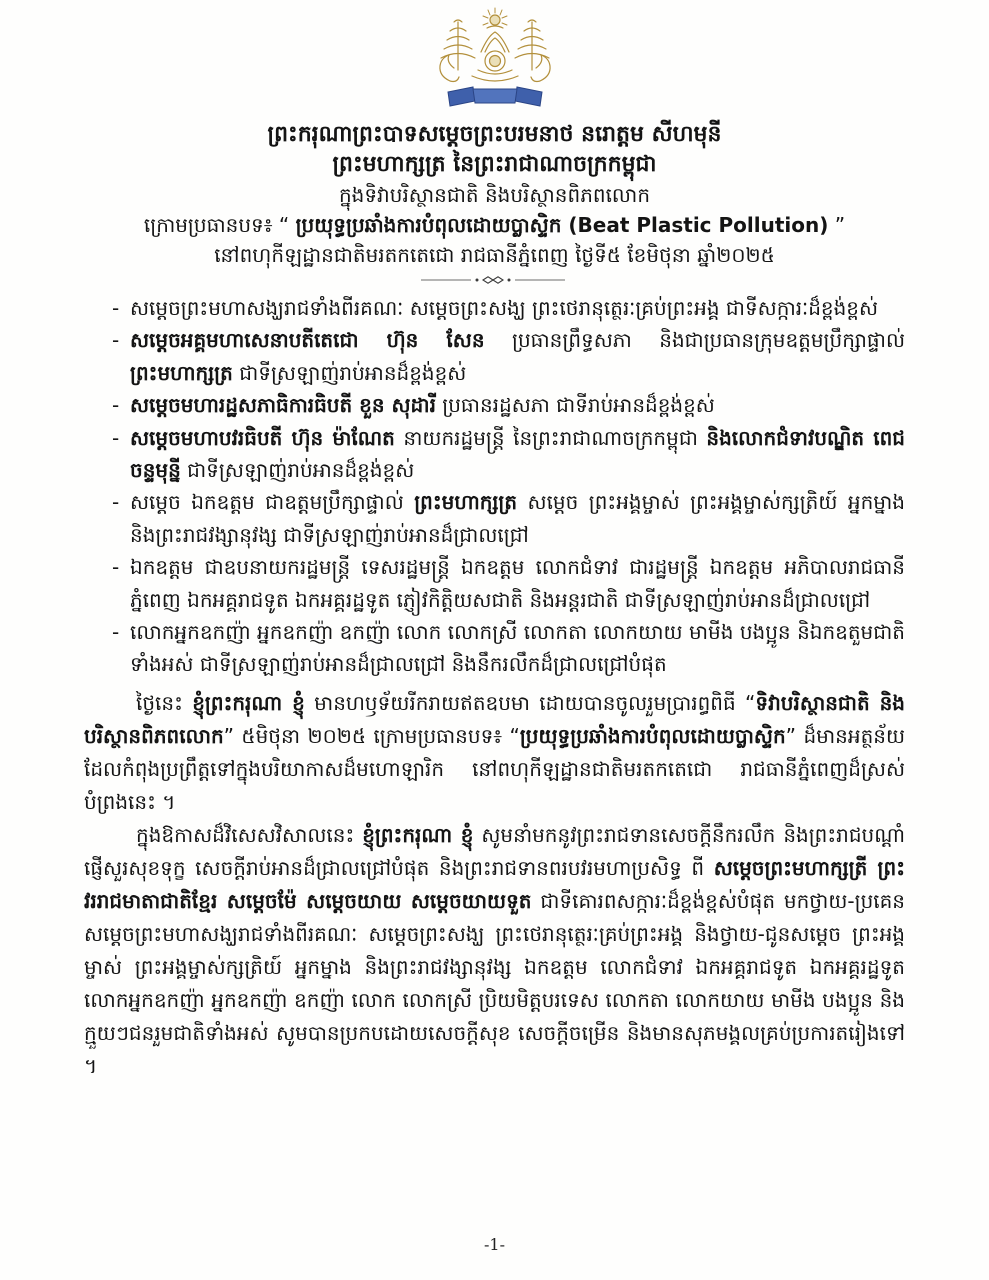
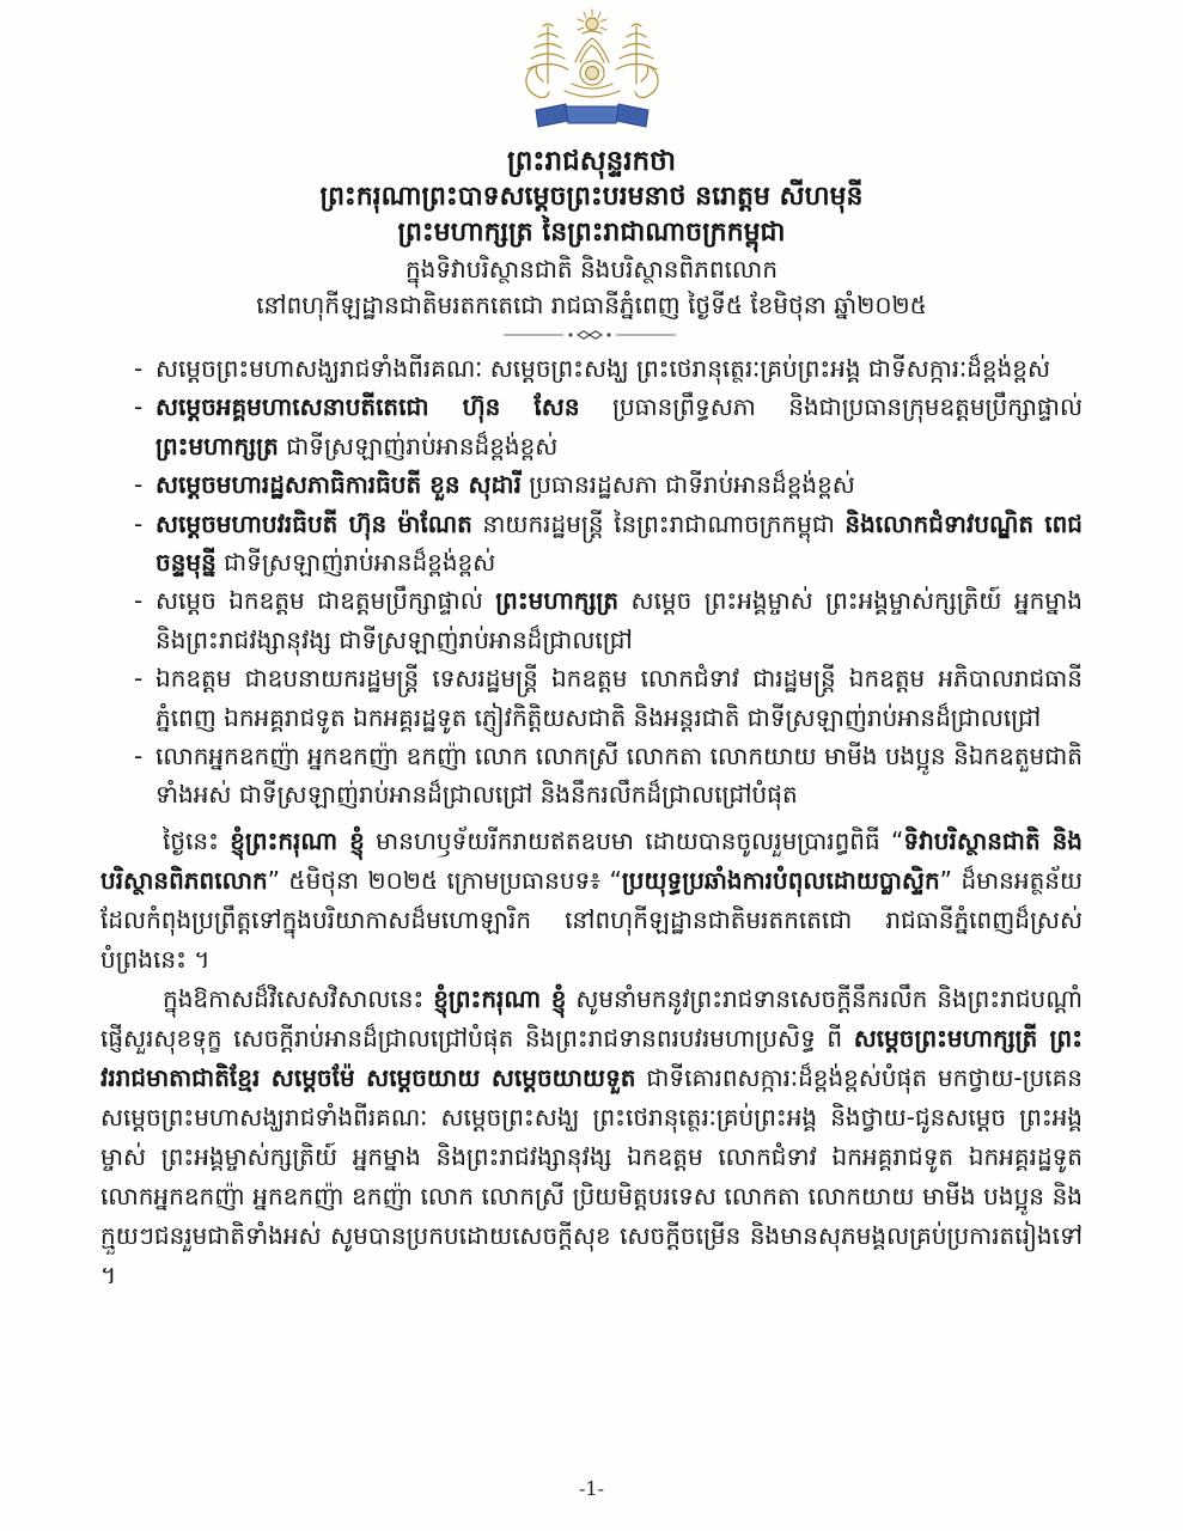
+ ព្រះរាជសុន្ទរកថា
  ព្រះករុណាព្រះបាទសម្តេចព្រះបរមនាថ នរោត្តម សីហមុនី
  ព្រះមហាក្សត្រ នៃព្រះរាជាណាចក្រកម្ពុជា
  ក្នុងទិវាបរិស្ថានជាតិ និងបរិស្ថានពិភពលោក
- ក្រោមប្រធានបទ៖ “ ប្រយុទ្ធប្រឆាំងការបំពុលដោយប្លាស្ទិក (Beat Plastic Pollution) ”
  នៅពហុកីឡដ្ឋានជាតិមរតកតេជោ រាជធានីភ្នំពេញ ថ្ងៃទី៥ ខែមិថុនា ឆ្នាំ២០២៥
  -
  សម្តេចព្រះមហាសង្ឃរាជទាំងពីរគណៈ សម្តេចព្រះសង្ឃ ព្រះថេរានុត្ថេរៈគ្រប់ព្រះអង្គ ជាទីសក្ការៈដ៏ខ្ពង់ខ្ពស់
  -
  សម្តេចអគ្គមហាសេនាបតីតេជោ ហ៊ុន សែន ប្រធានព្រឹទ្ធសភា និងជាប្រធានក្រុមឧត្តមប្រឹក្សាផ្ទាល់ ព្រះមហាក្សត្រ ជាទីស្រឡាញ់រាប់អានដ៏ខ្ពង់ខ្ពស់
  -
  សម្តេចមហារដ្ឋសភាធិការធិបតី ខួន សុដារី ប្រធានរដ្ឋសភា ជាទីរាប់អានដ៏ខ្ពង់ខ្ពស់
  -
  សម្តេចមហាបវរធិបតី ហ៊ុន ម៉ាណែត នាយករដ្ឋមន្ត្រី នៃព្រះរាជាណាចក្រកម្ពុជា និងលោកជំទាវបណ្ឌិត ពេជ ចន្ទមុន្នី ជាទីស្រឡាញ់រាប់អានដ៏ខ្ពង់ខ្ពស់
  -
  សម្តេច ឯកឧត្តម ជាឧត្តមប្រឹក្សាផ្ទាល់ ព្រះមហាក្សត្រ សម្តេច ព្រះអង្គម្ចាស់ ព្រះអង្គម្ចាស់ក្សត្រិយ៍ អ្នកម្នាង និងព្រះរាជវង្សានុវង្ស ជាទីស្រឡាញ់រាប់អានដ៏ជ្រាលជ្រៅ
  -
  ឯកឧត្តម ជាឧបនាយករដ្ឋមន្ត្រី ទេសរដ្ឋមន្ត្រី ឯកឧត្តម លោកជំទាវ ជារដ្ឋមន្ត្រី ឯកឧត្តម អភិបាលរាជធានីភ្នំពេញ ឯកអគ្គរាជទូត ឯកអគ្គរដ្ឋទូត ភ្ញៀវកិត្តិយសជាតិ និងអន្តរជាតិ ជាទីស្រឡាញ់រាប់អានដ៏ជ្រាលជ្រៅ
  -
  លោកអ្នកឧកញ៉ា អ្នកឧកញ៉ា ឧកញ៉ា លោក លោកស្រី លោកតា លោកយាយ មាមីង បងប្អូន និឯកឧតួមជាតិទាំងអស់ ជាទីស្រឡាញ់រាប់អានដ៏ជ្រាលជ្រៅ និងនឹករលឹកដ៏ជ្រាលជ្រៅបំផុត
  ថ្ងៃនេះ ខ្ញុំព្រះករុណា ខ្ញុំ មានហឫទ័យរីករាយឥតឧបមា ដោយបានចូលរួមប្រារព្ធពិធី “ទិវាបរិស្ថានជាតិ និងបរិស្ថានពិភពលោក” ៥មិថុនា ២០២៥ ក្រោមប្រធានបទ៖ “ប្រយុទ្ធប្រឆាំងការបំពុលដោយប្លាស្ទិក” ដ៏មានអត្ថន័យ ដែលកំពុងប្រព្រឹត្តទៅក្នុងបរិយាកាសដ៏មហោឡារិក នៅពហុកីឡដ្ឋានជាតិមរតកតេជោ រាជធានីភ្នំពេញដ៏ស្រស់បំព្រងនេះ ។
  ក្នុងឱកាសដ៏វិសេសវិសាលនេះ ខ្ញុំព្រះករុណា ខ្ញុំ សូមនាំមកនូវព្រះរាជទានសេចក្តីនឹករលឹក និងព្រះរាជបណ្តាំផ្ញើសួរសុខទុក្ខ សេចក្តីរាប់អានដ៏ជ្រាលជ្រៅបំផុត និងព្រះរាជទានពរបវរមហាប្រសិទ្ធ ពី សម្តេចព្រះមហាក្សត្រី ព្រះវររាជមាតាជាតិខ្មែរ សម្តេចម៉ែ សម្តេចយាយ សម្តេចយាយទួត ជាទីគោរពសក្ការៈដ៏ខ្ពង់ខ្ពស់បំផុត មកថ្វាយ-ប្រគេន សម្តេចព្រះមហាសង្ឃរាជទាំងពីរគណៈ សម្តេចព្រះសង្ឃ ព្រះថេរានុត្ថេរៈគ្រប់ព្រះអង្គ និងថ្វាយ-ជូនសម្តេច ព្រះអង្គម្ចាស់ ព្រះអង្គម្ចាស់ក្សត្រិយ៍ អ្នកម្នាង និងព្រះរាជវង្សានុវង្ស ឯកឧត្តម លោកជំទាវ ឯកអគ្គរាជទូត ឯកអគ្គរដ្ឋទូត លោកអ្នកឧកញ៉ា អ្នកឧកញ៉ា ឧកញ៉ា លោក លោកស្រី ប្រិយមិត្តបរទេស លោកតា លោកយាយ មាមីង បងប្អូន និងក្មួយៗជនរួមជាតិទាំងអស់ សូមបានប្រកបដោយសេចក្តីសុខ សេចក្តីចម្រើន និងមានសុភមង្គលគ្រប់ប្រការតរៀងទៅ ។
  -1-
